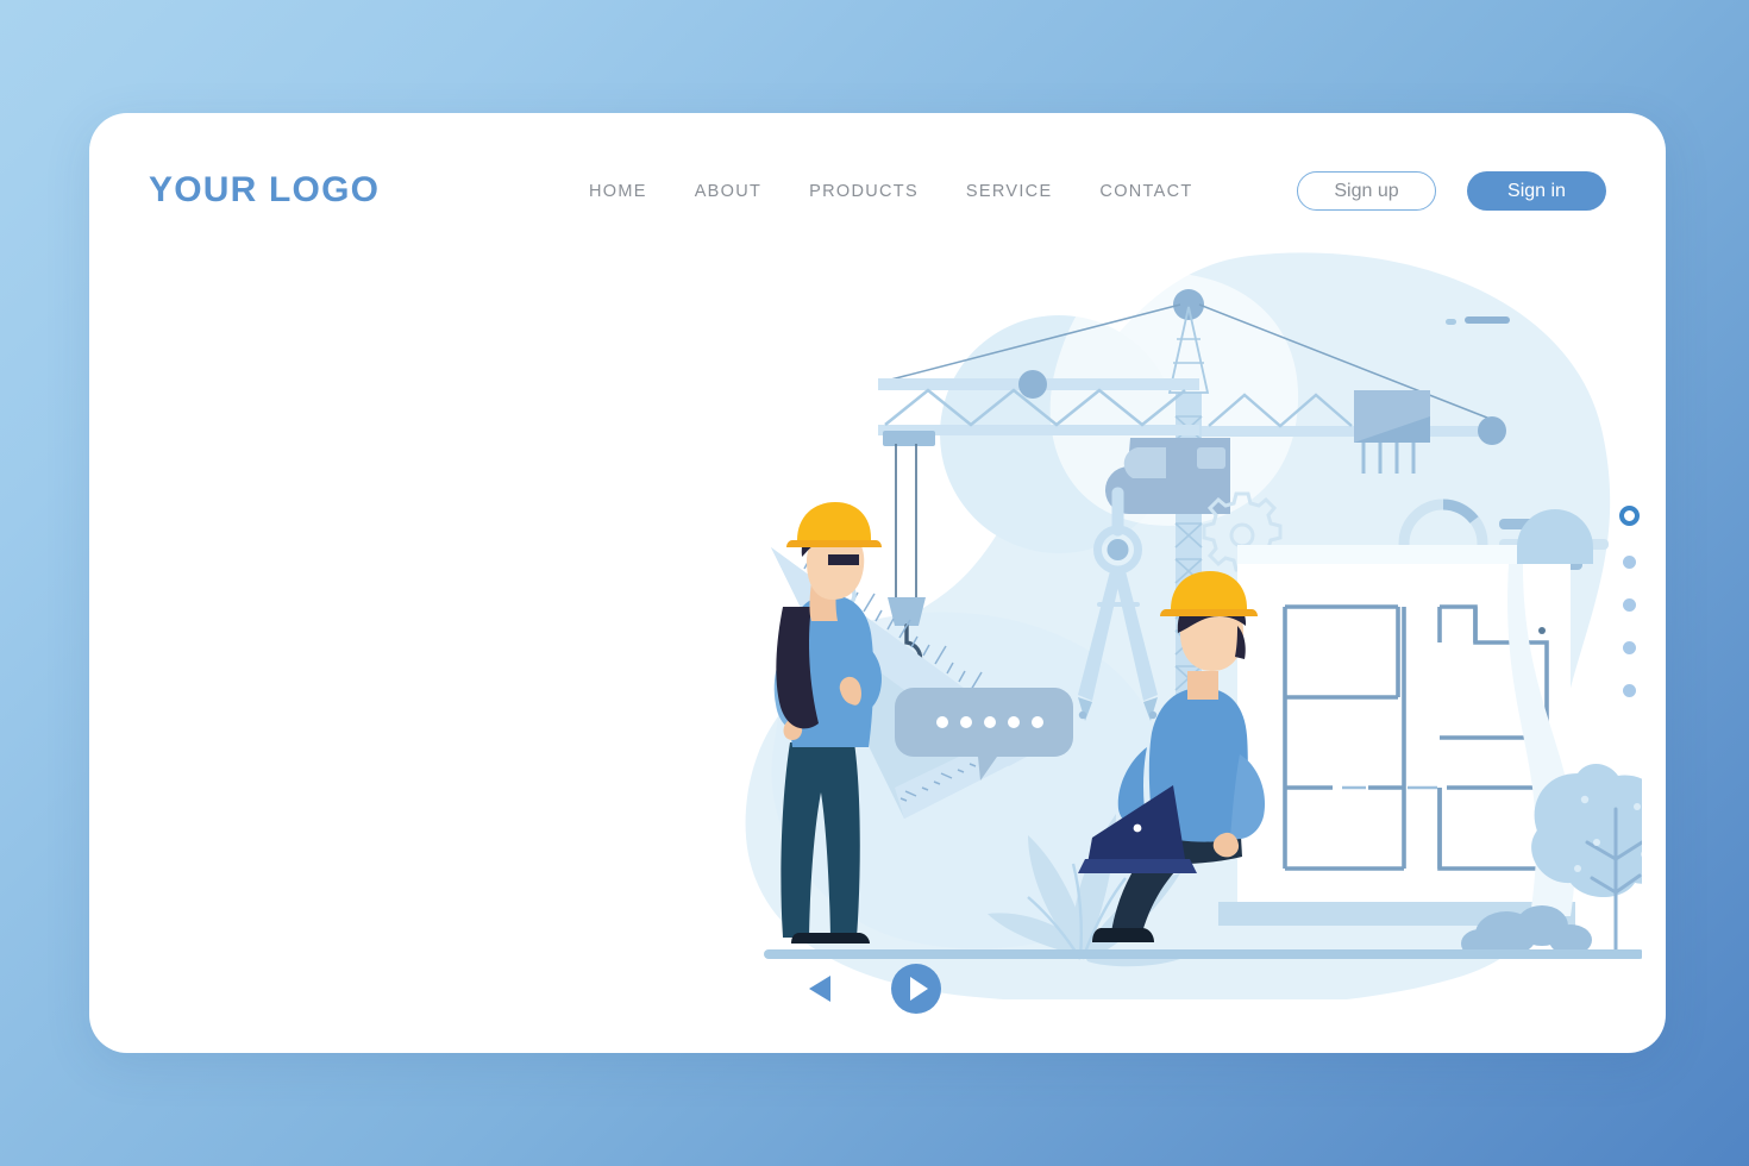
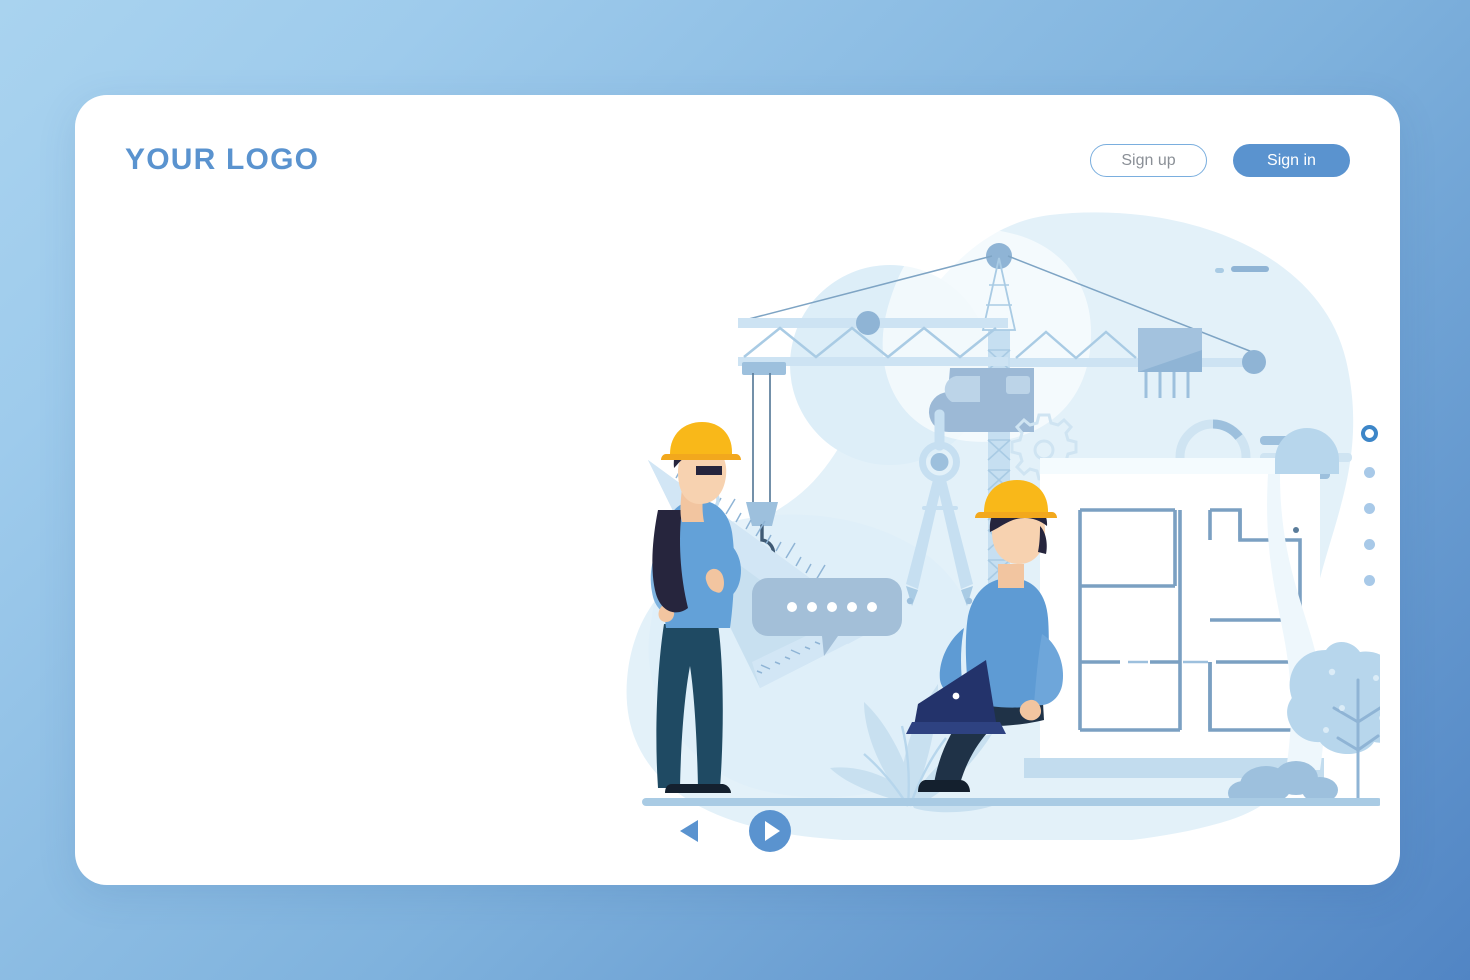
  YOUR LOGO
- HOME
- ABOUT
- PRODUCTS
- SERVICE
- CONTACT
  Sign up
  Sign in
